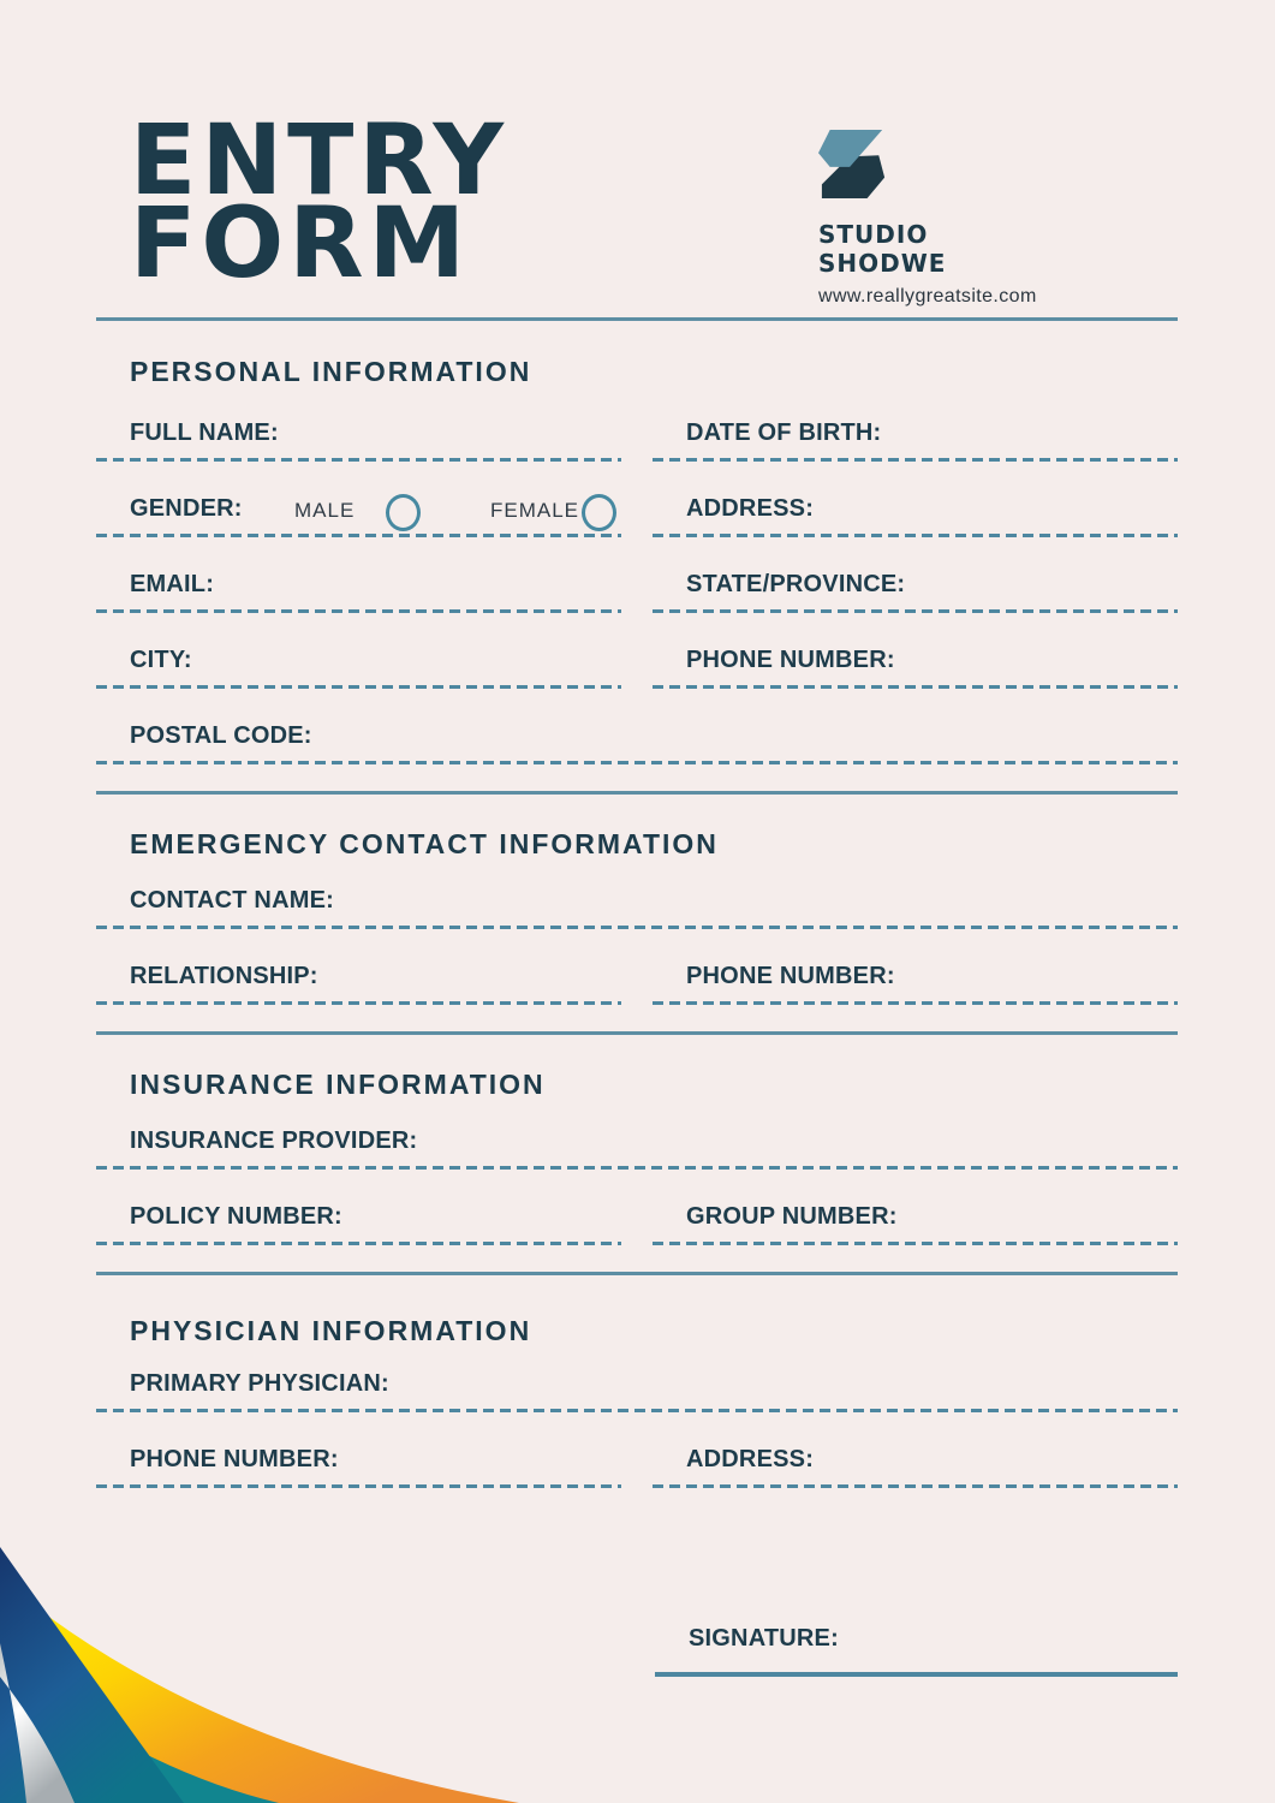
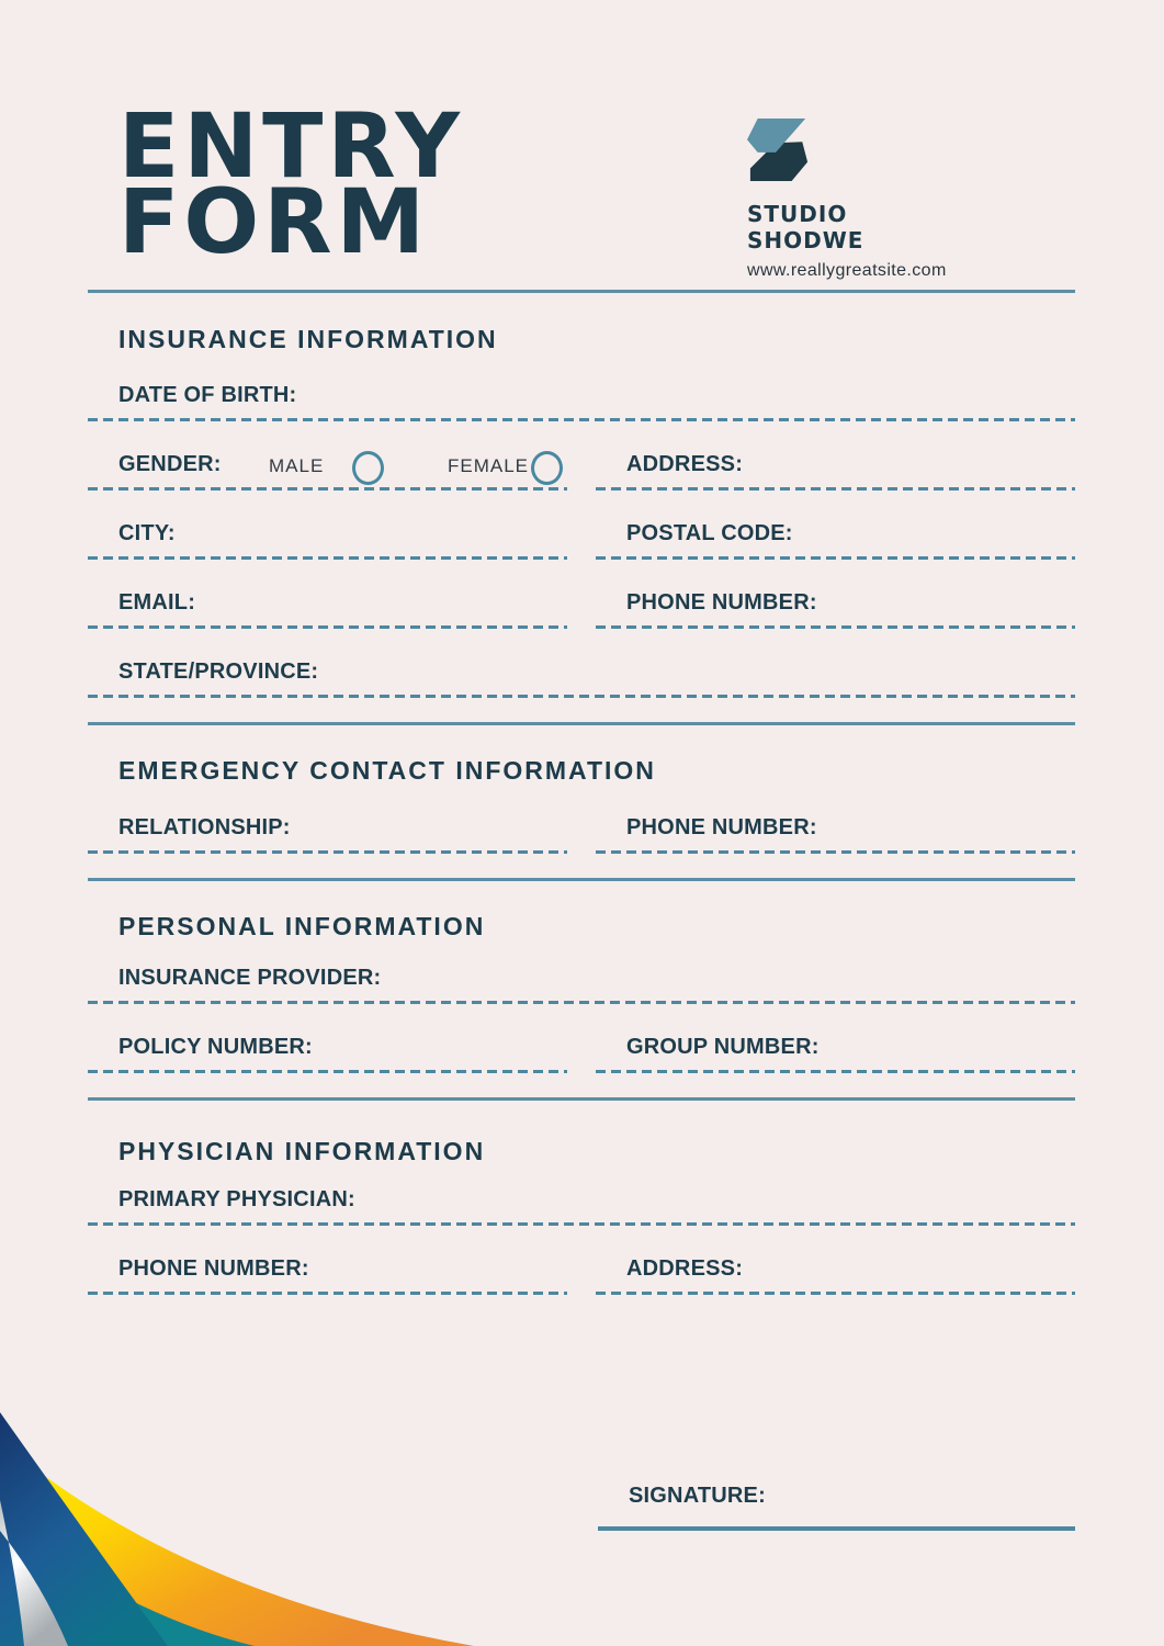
  ENTRY
  FORM
  STUDIO
  SHODWE
  www.reallygreatsite.com
- PERSONAL INFORMATION
+ INSURANCE INFORMATION
- FULL NAME:
  DATE OF BIRTH:
  GENDER:
  MALE
  FEMALE
  ADDRESS:
- EMAIL:
+ CITY:
- STATE/PROVINCE:
+ POSTAL CODE:
- CITY:
+ EMAIL:
  PHONE NUMBER:
- POSTAL CODE:
+ STATE/PROVINCE:
  EMERGENCY CONTACT INFORMATION
- CONTACT NAME:
  RELATIONSHIP:
  PHONE NUMBER:
- INSURANCE INFORMATION
+ PERSONAL INFORMATION
  INSURANCE PROVIDER:
  POLICY NUMBER:
  GROUP NUMBER:
  PHYSICIAN INFORMATION
  PRIMARY PHYSICIAN:
  PHONE NUMBER:
  ADDRESS:
  SIGNATURE:
